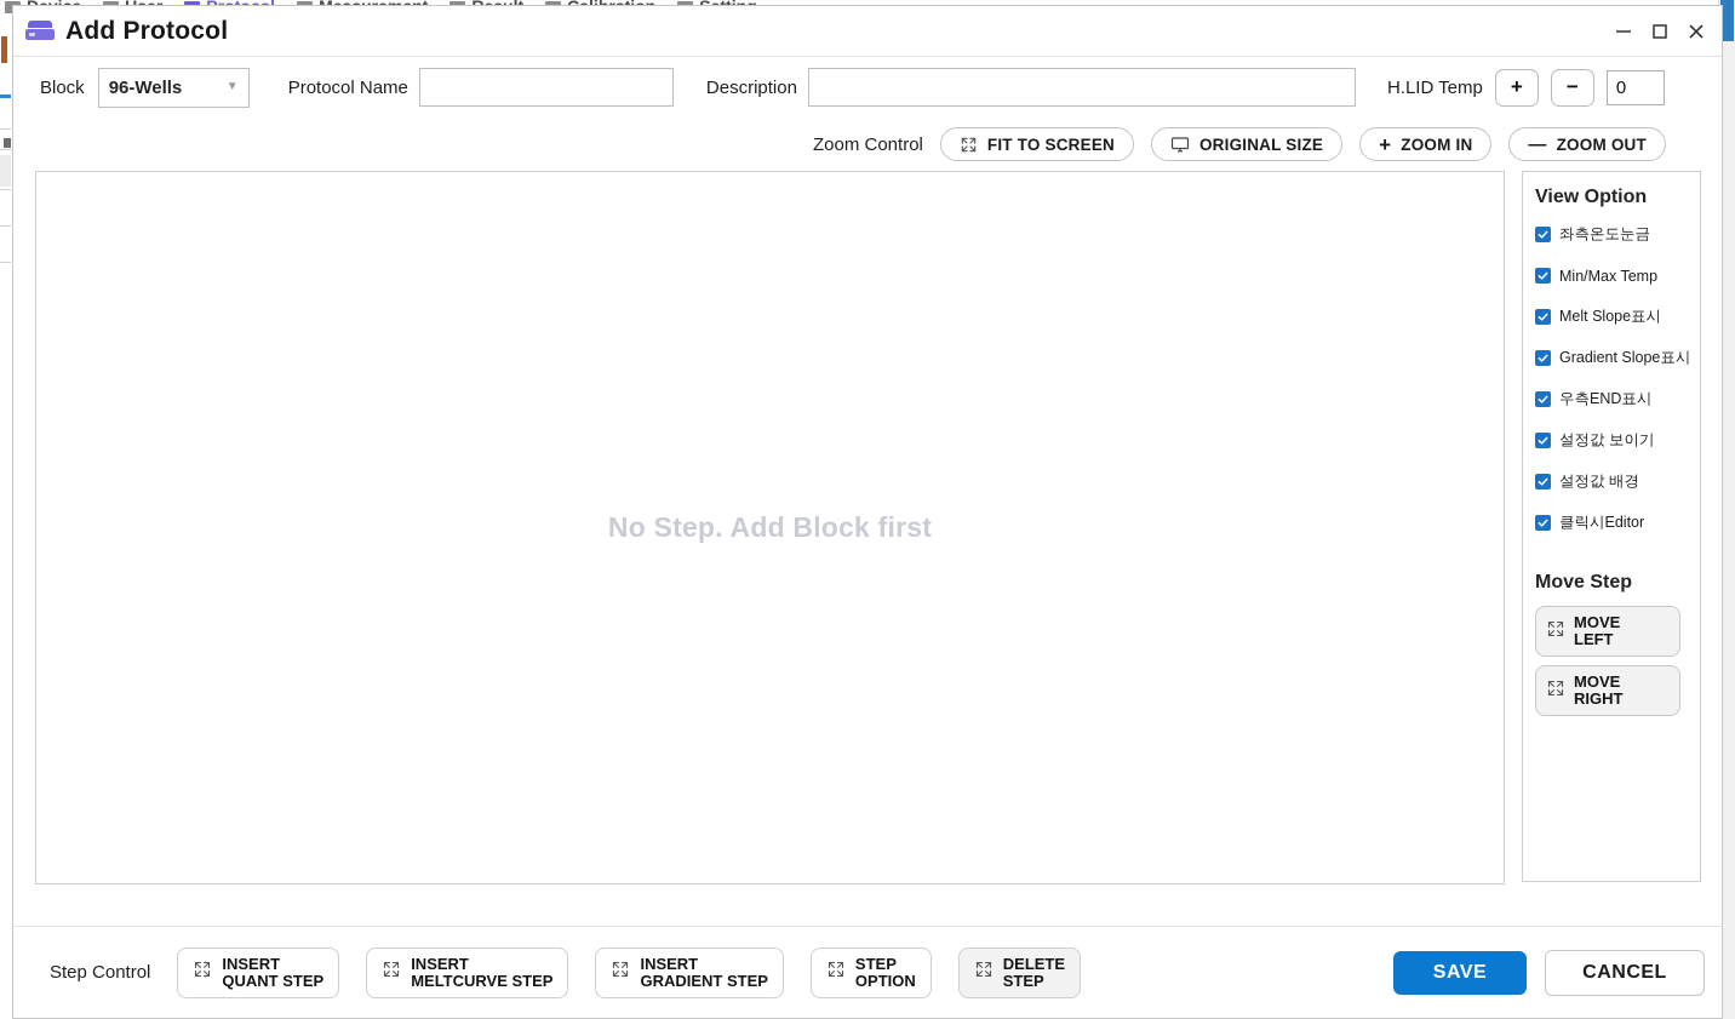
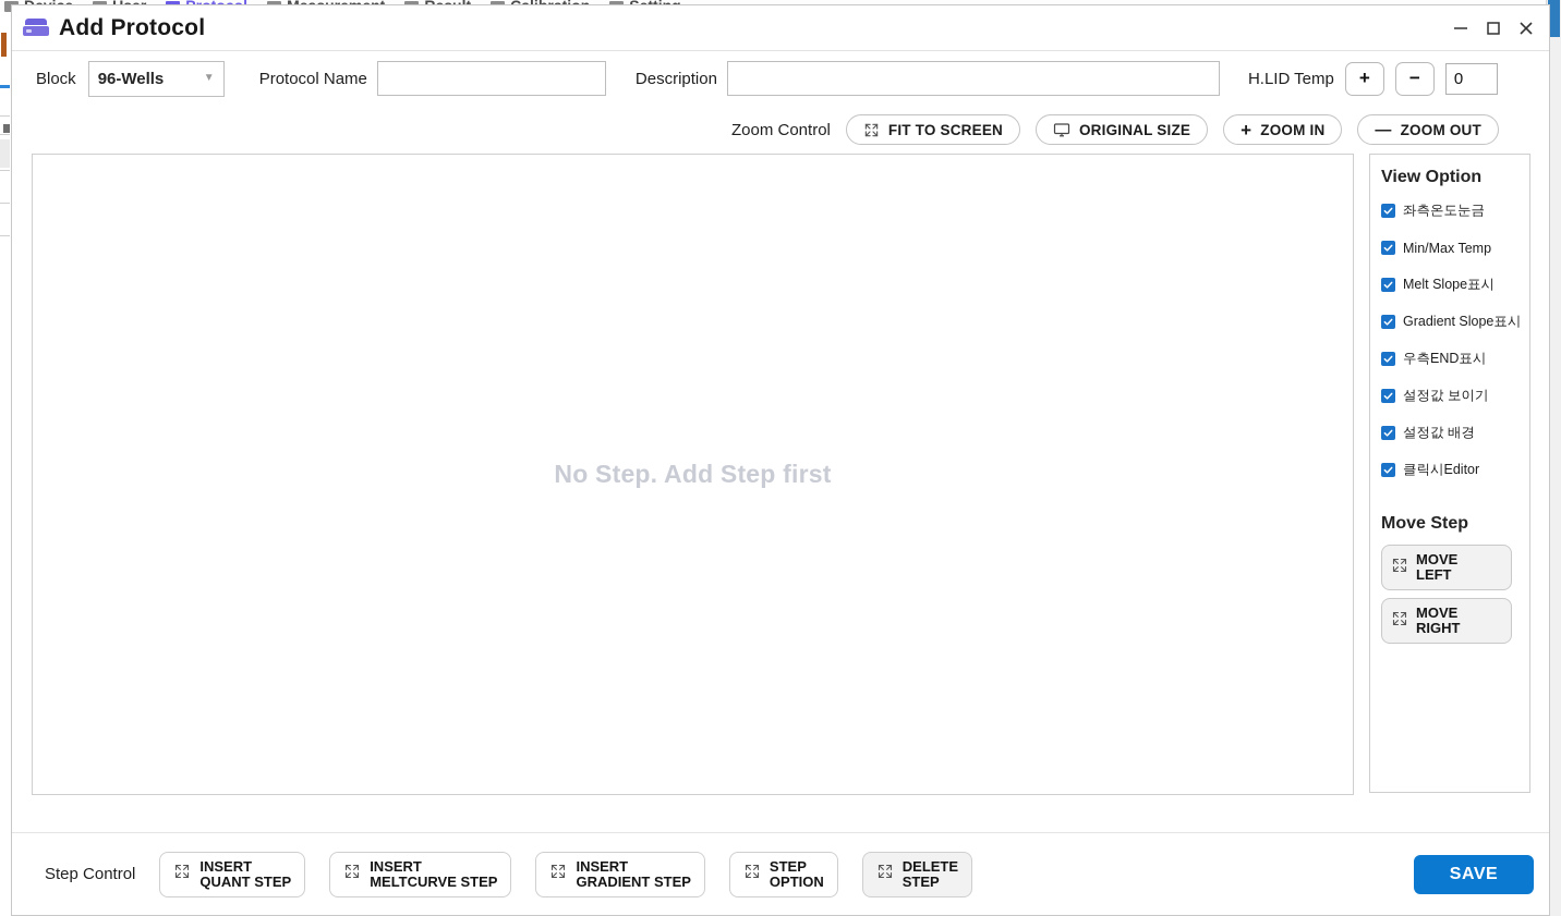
  Add Protocol
  Block
  96-Wells
  ▼
  Protocol Name
  Description
  H.LID Temp
  +
  −
  0
  Zoom Control
  FIT TO SCREEN
  ORIGINAL SIZE
  +
  ZOOM IN
  —
  ZOOM OUT
- No Step. Add Block first
+ No Step. Add Step first
  View Option
  좌측온도눈금
  Min/Max Temp
  Melt Slope표시
  Gradient Slope표시
  우측END표시
  설정값 보이기
  설정값 배경
  클릭시Editor
  Move Step
  MOVE
  LEFT
  MOVE
  RIGHT
  Step Control
  INSERT
  QUANT STEP
  INSERT
  MELTCURVE STEP
  INSERT
  GRADIENT STEP
  STEP
  OPTION
  DELETE
  STEP
  SAVE
- CANCEL
